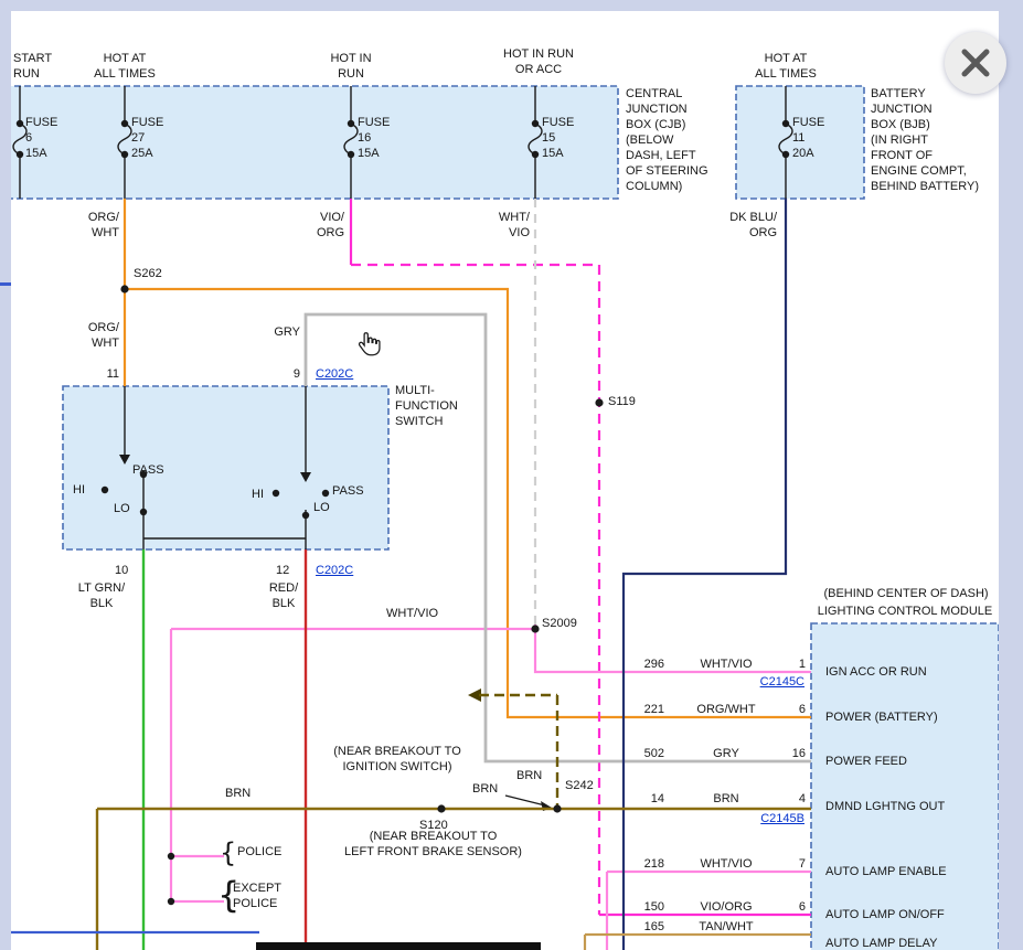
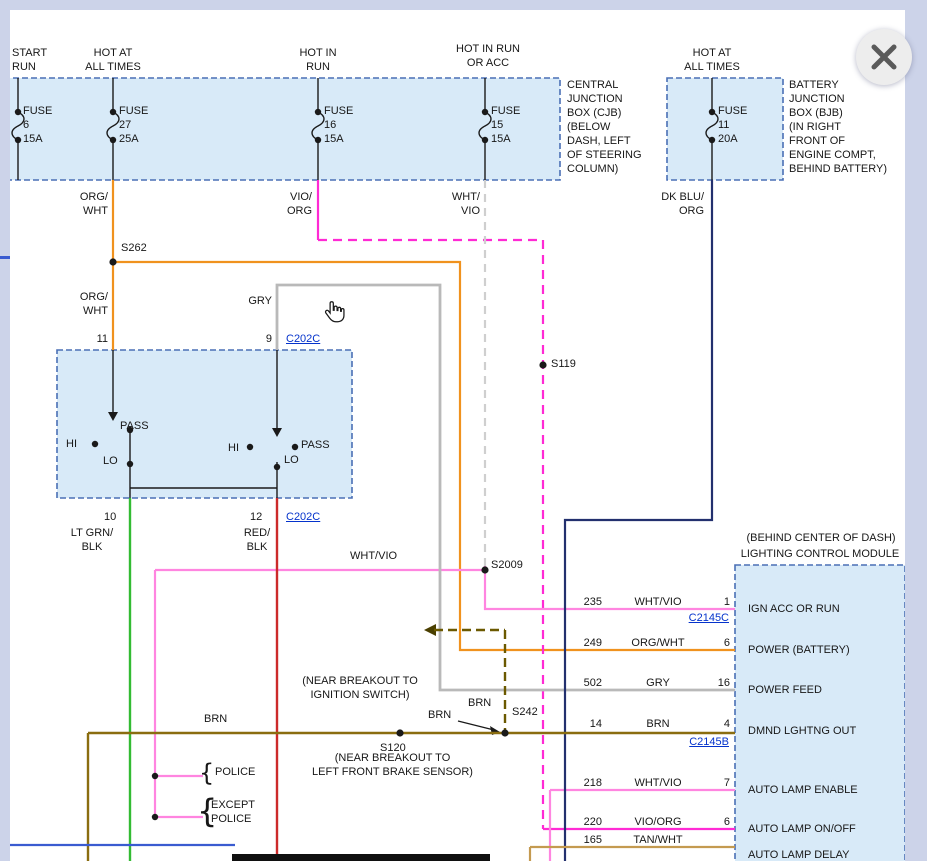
  START
  RUN
  HOT AT
  ALL TIMES
  HOT IN
  RUN
  HOT IN RUN
  OR ACC
  HOT AT
  ALL TIMES
  FUSE
  6
  15A
  FUSE
  27
  25A
  FUSE
  16
  15A
  FUSE
  15
  15A
  FUSE
  11
  20A
  CENTRAL
  JUNCTION
  BOX (CJB)
  (BELOW
  DASH, LEFT
  OF STEERING
  COLUMN)
  BATTERY
  JUNCTION
  BOX (BJB)
  (IN RIGHT
  FRONT OF
  ENGINE COMPT,
  BEHIND BATTERY)
  ORG/
  WHT
  VIO/
  ORG
  WHT/
  VIO
  DK BLU/
  ORG
  S262
  ORG/
  WHT
  GRY
  11
  9
  C202C
- MULTI-
- FUNCTION
- SWITCH
  HI
  PASS
  LO
  HI
  LO
  PASS
  10
  12
  C202C
  LT GRN/
  BLK
  RED/
  BLK
  WHT/VIO
  S2009
  S119
  (NEAR BREAKOUT TO
  IGNITION SWITCH)
  BRN
  BRN
  BRN
  S242
  S120
  (NEAR BREAKOUT TO
  LEFT FRONT BRAKE SENSOR)
  {
  {
  POLICE
  EXCEPT
  POLICE
  (BEHIND CENTER OF DASH)
  LIGHTING CONTROL MODULE
- 296
+ 235
  WHT/VIO
  1
  IGN ACC OR RUN
  C2145C
- 221
+ 249
  ORG/WHT
  6
  POWER (BATTERY)
  502
  GRY
  16
  POWER FEED
  14
  BRN
  4
  DMND LGHTNG OUT
  C2145B
  218
  WHT/VIO
  7
  AUTO LAMP ENABLE
- 150
+ 220
  VIO/ORG
  6
  AUTO LAMP ON/OFF
  165
  TAN/WHT
  AUTO LAMP DELAY
